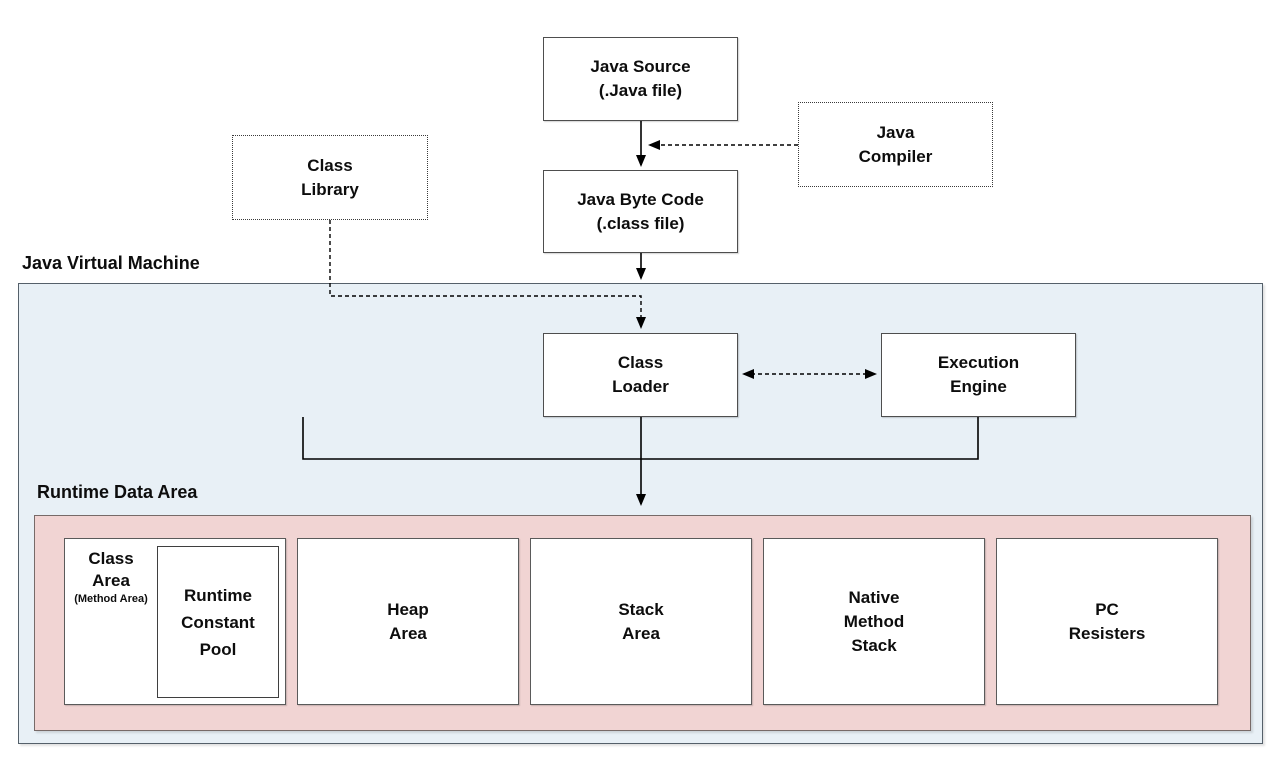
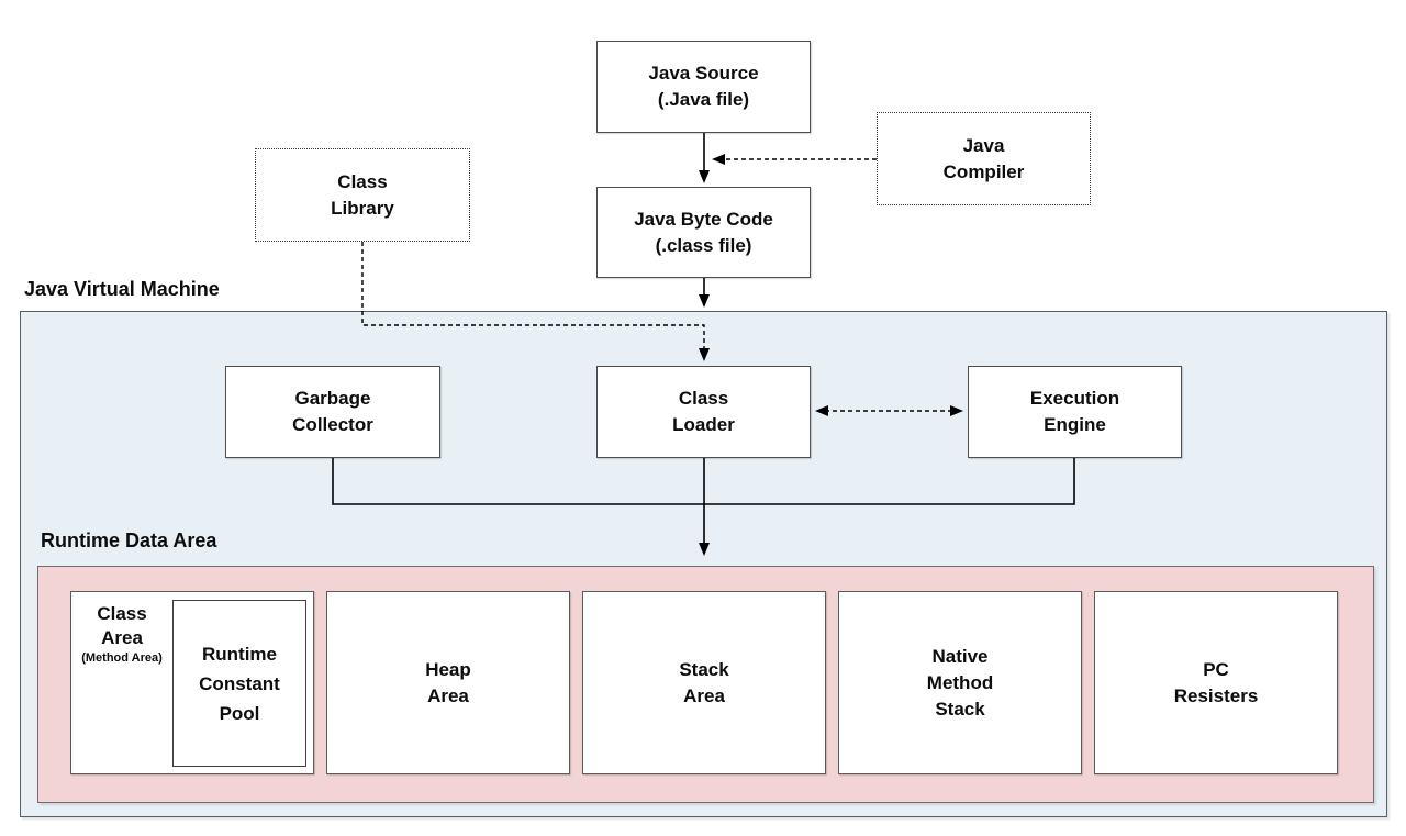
  Java Virtual Machine
  Runtime Data Area
  Java Source
  (.Java file)
  Java
  Compiler
  Class
  Library
  Java Byte Code
  (.class file)
+ Garbage
+ Collector
  Class
  Loader
  Execution
  Engine
  Class
  Area
  (Method Area)
  Runtime
  Constant
  Pool
  Heap
  Area
  Stack
  Area
  Native
  Method
  Stack
  PC
  Resisters
